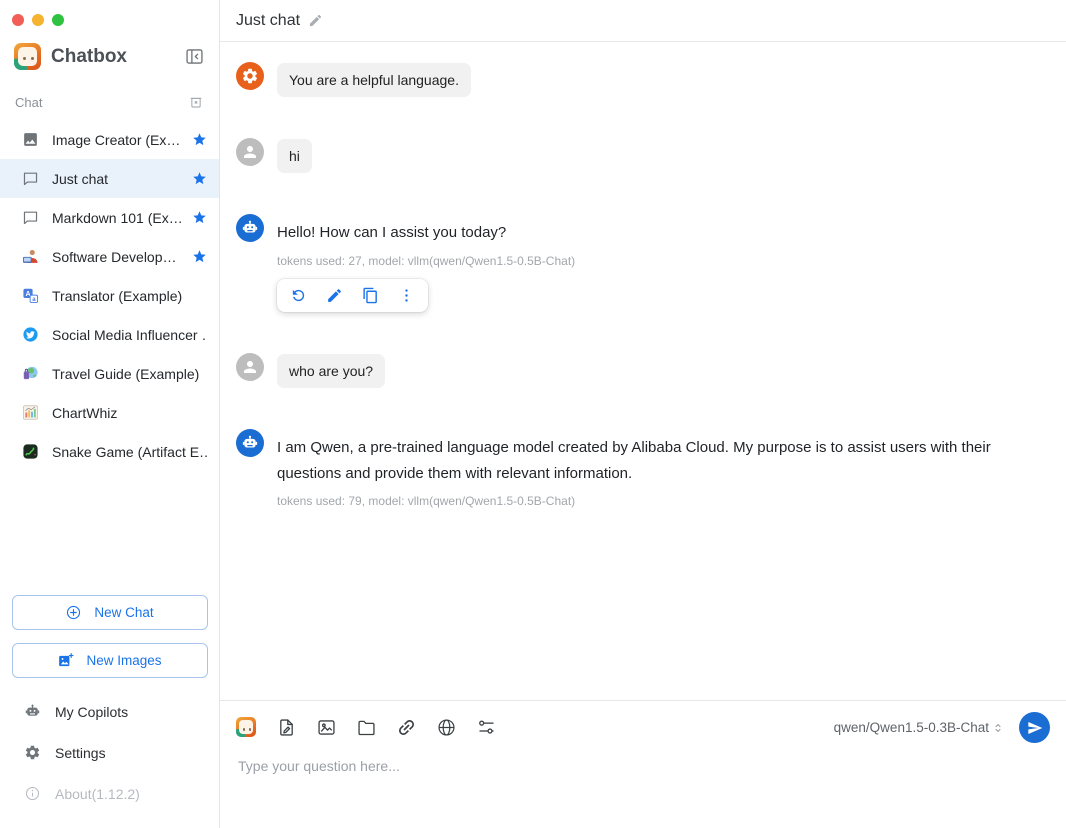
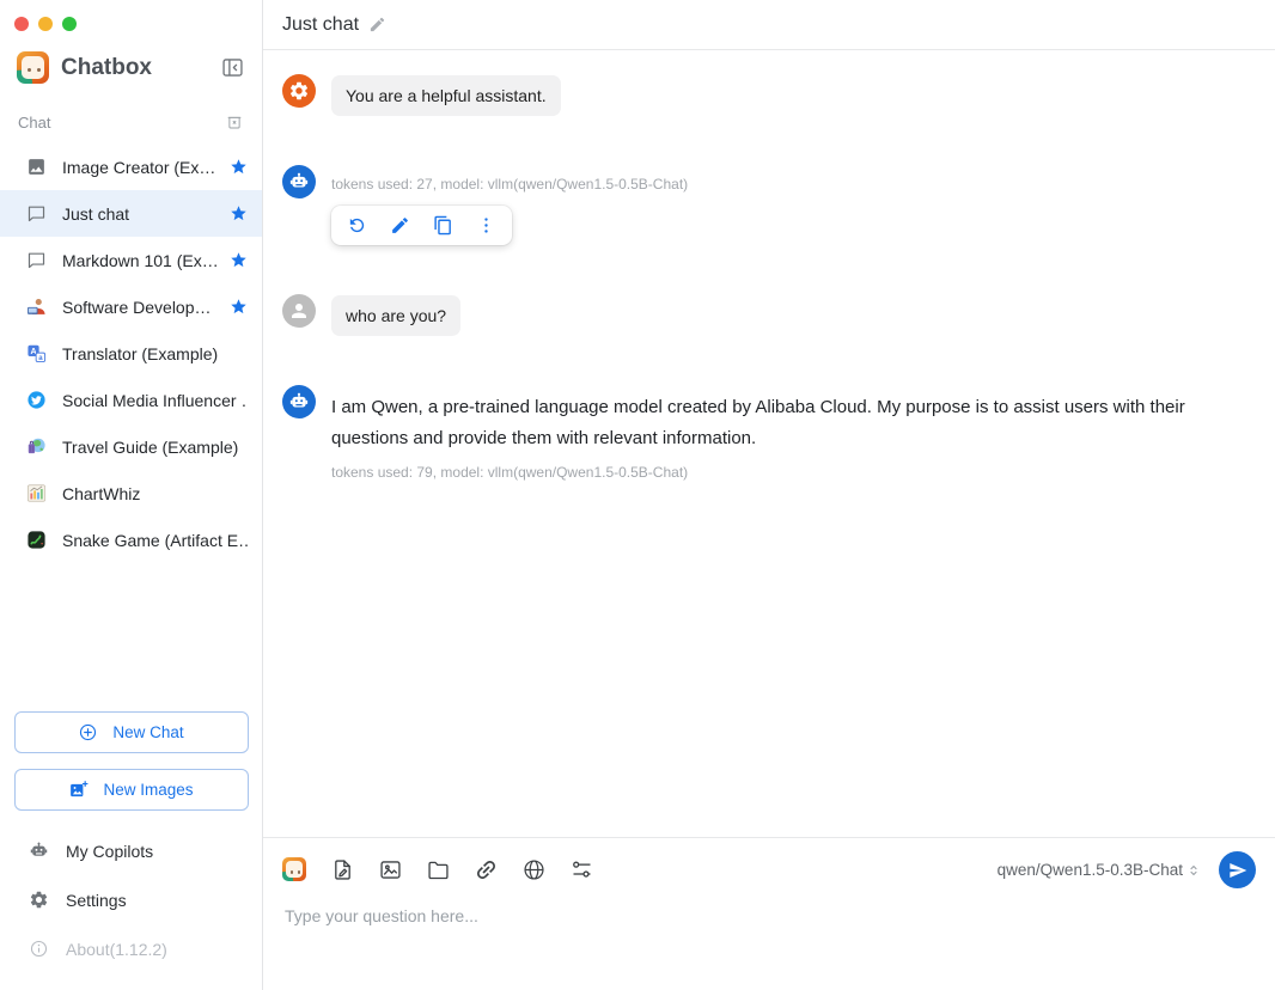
  Chatbox
  Chat
  Image Creator (Ex…
  Just chat
  Markdown 101 (Ex…
  Software Develop…
  A
  Translator (Example)
  Social Media Influencer
  Travel Guide (Example)
  ChartWhiz
  Snake Game (Artifact E…
  New Chat
  New Images
  My Copilots
  Settings
  About(1.12.2)
  Just chat
- You are a helpful language.
+ You are a helpful assistant.
- hi
- Hello! How can I assist you today?
  tokens used: 27, model: vllm(qwen/Qwen1.5-0.5B-Chat)
  who are you?
  I am Qwen, a pre-trained language model created by Alibaba Cloud. My purpose is to assist users with their questions and provide them with relevant information.
  tokens used: 79, model: vllm(qwen/Qwen1.5-0.5B-Chat)
  qwen/Qwen1.5-0.3B-Chat
  Type your question here...
